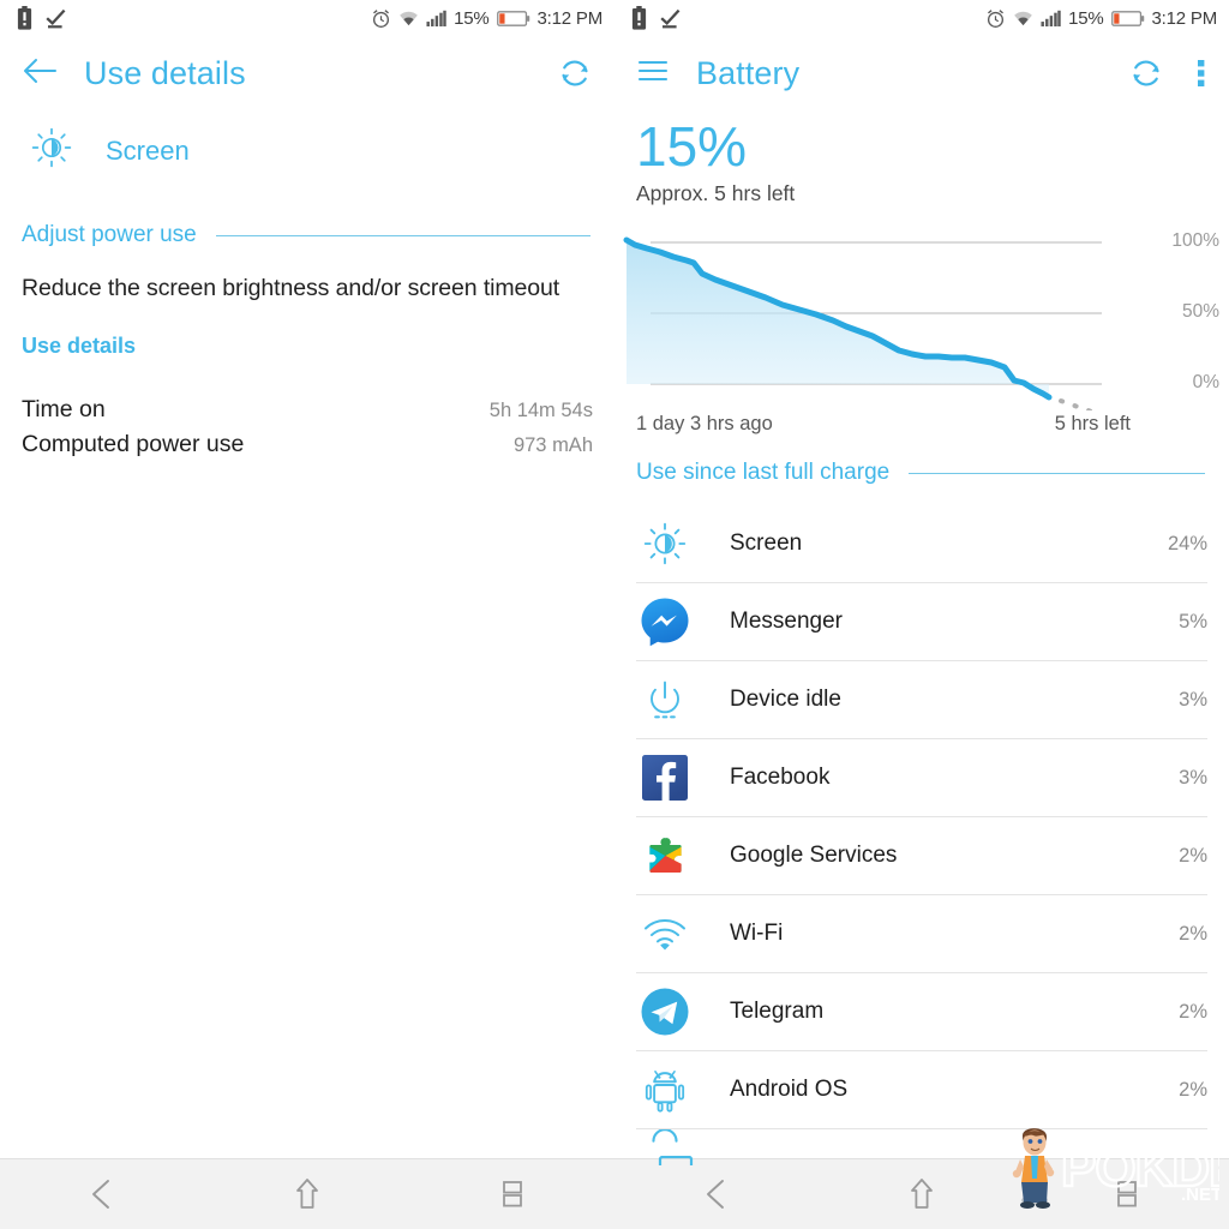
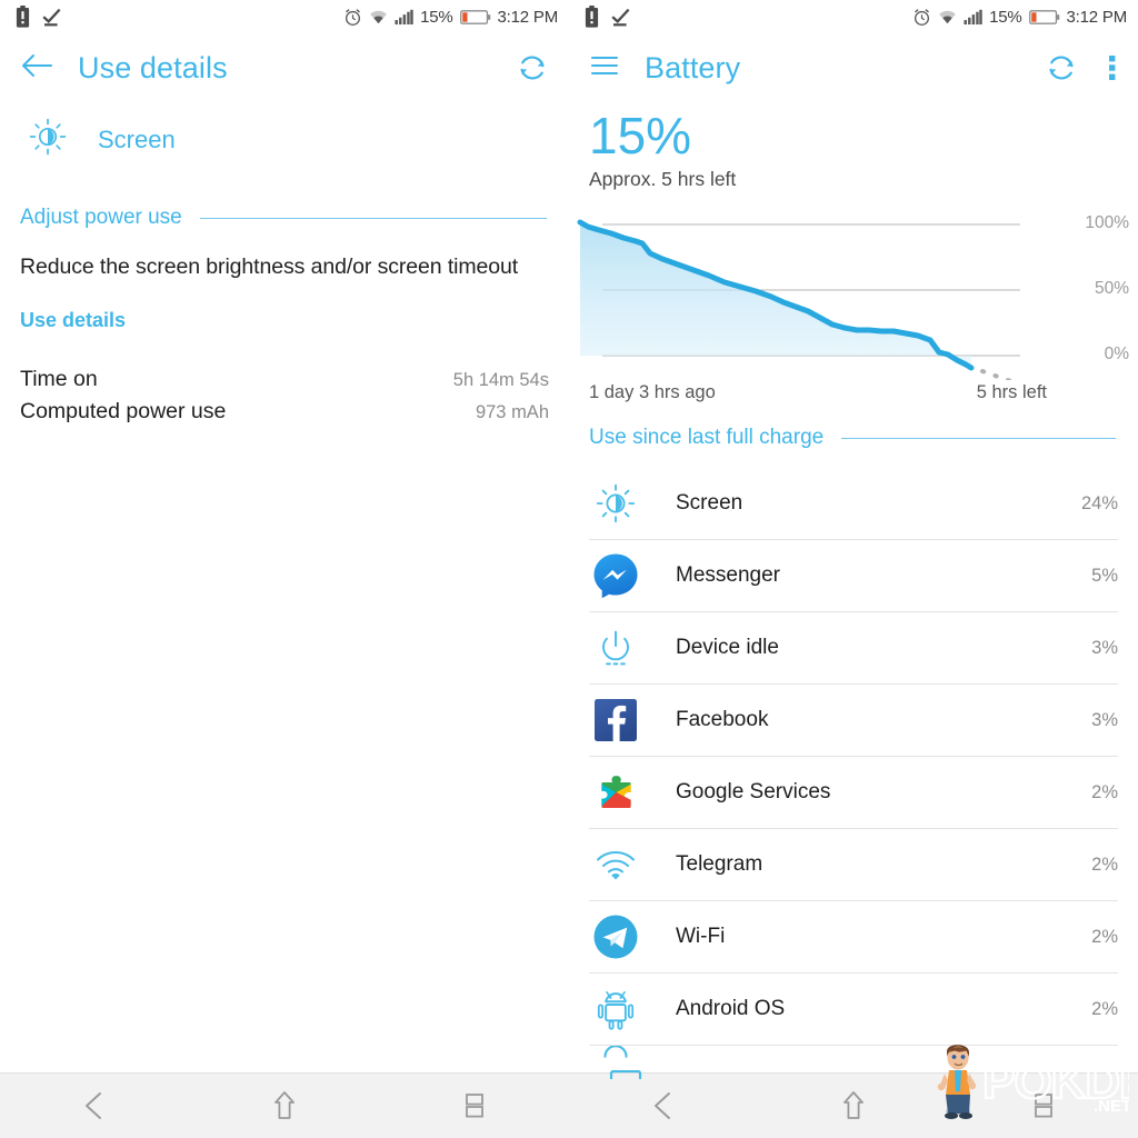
  15%
  3:12 PM
  Use details
  Screen
  Adjust power use
  Reduce the screen brightness and/or screen timeout
  Use details
  Time on
  5h 14m 54s
  Computed power use
  973 mAh
  15%
  3:12 PM
  Battery
  15%
  Approx. 5 hrs left
  100%
  50%
  0%
  1 day 3 hrs ago
  5 hrs left
  Use since last full charge
  Screen
  24%
  Messenger
  5%
  Device idle
  3%
  Facebook
  3%
  Google Services
  2%
- Wi-Fi
+ Telegram
  2%
- Telegram
+ Wi-Fi
  2%
  Android OS
  2%
  POKD
